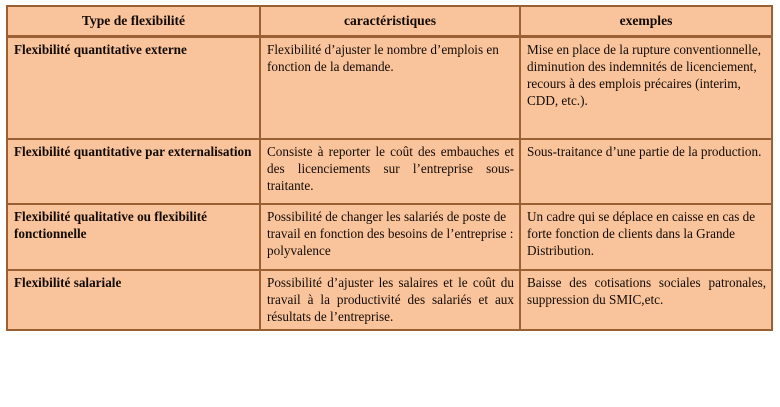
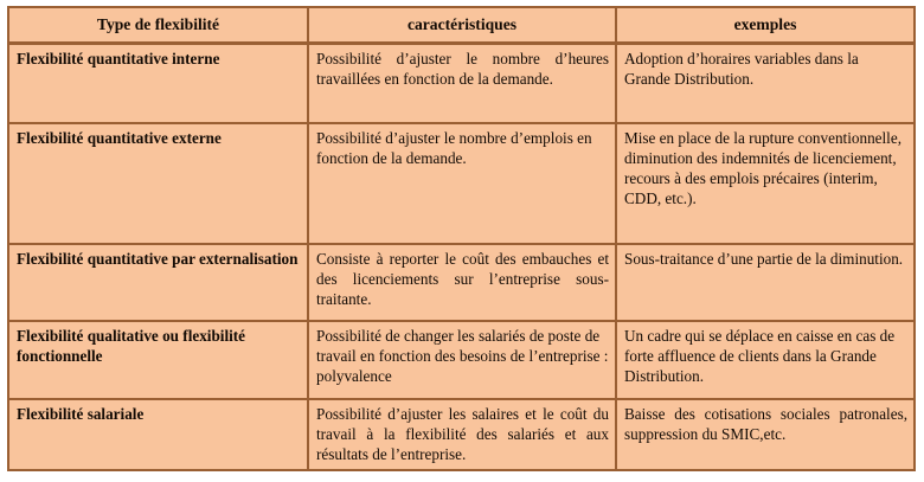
  Type de flexibilité	caractéristiques	exemples
+ Flexibilité quantitative interne	Possibilité d’ajuster le nombre d’heures travaillées en fonction de la demande.	Adoption d’horaires variables dans la Grande Distribution.
- Flexibilité quantitative externe	Flexibilité d’ajuster le nombre d’emplois en fonction de la demande.	Mise en place de la rupture conventionnelle, diminution des indemnités de licenciement, recours à des emplois précaires (interim, CDD, etc.).
+ Flexibilité quantitative externe	Possibilité d’ajuster le nombre d’emplois en fonction de la demande.	Mise en place de la rupture conventionnelle, diminution des indemnités de licenciement, recours à des emplois précaires (interim, CDD, etc.).
- Flexibilité quantitative par externalisation	Consiste à reporter le coût des embauches et des licenciements sur l’entreprise sous-traitante.	Sous-traitance d’une partie de la production.
+ Flexibilité quantitative par externalisation	Consiste à reporter le coût des embauches et des licenciements sur l’entreprise sous-traitante.	Sous-traitance d’une partie de la diminution.
- Flexibilité qualitative ou flexibilité fonctionnelle	Possibilité de changer les salariés de poste de travail en fonction des besoins de l’entreprise : polyvalence	Un cadre qui se déplace en caisse en cas de forte fonction de clients dans la Grande Distribution.
+ Flexibilité qualitative ou flexibilité fonctionnelle	Possibilité de changer les salariés de poste de travail en fonction des besoins de l’entreprise : polyvalence	Un cadre qui se déplace en caisse en cas de forte affluence de clients dans la Grande Distribution.
- Flexibilité salariale	Possibilité d’ajuster les salaires et le coût du travail à la productivité des salariés et aux résultats de l’entreprise.	Baisse des cotisations sociales patronales, suppression du SMIC,etc.
+ Flexibilité salariale	Possibilité d’ajuster les salaires et le coût du travail à la flexibilité des salariés et aux résultats de l’entreprise.	Baisse des cotisations sociales patronales, suppression du SMIC,etc.
